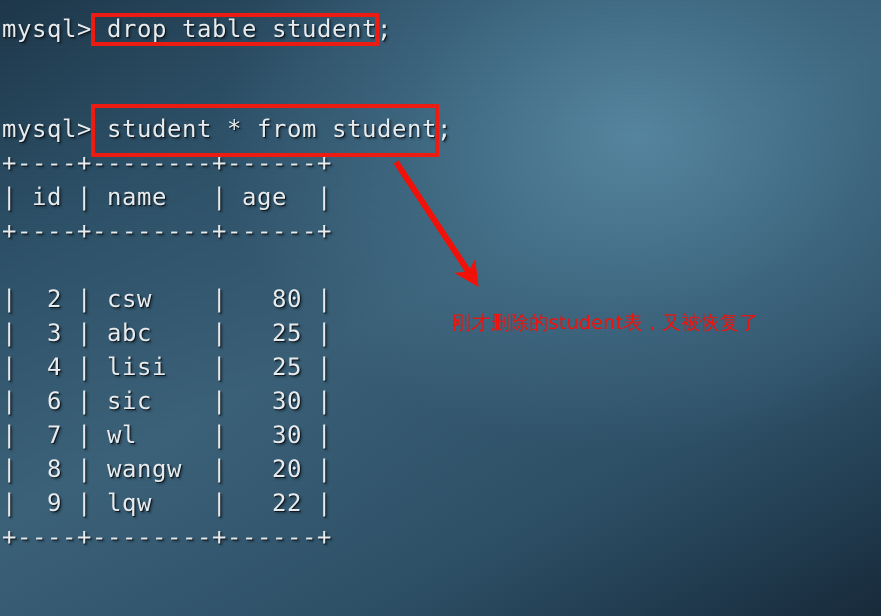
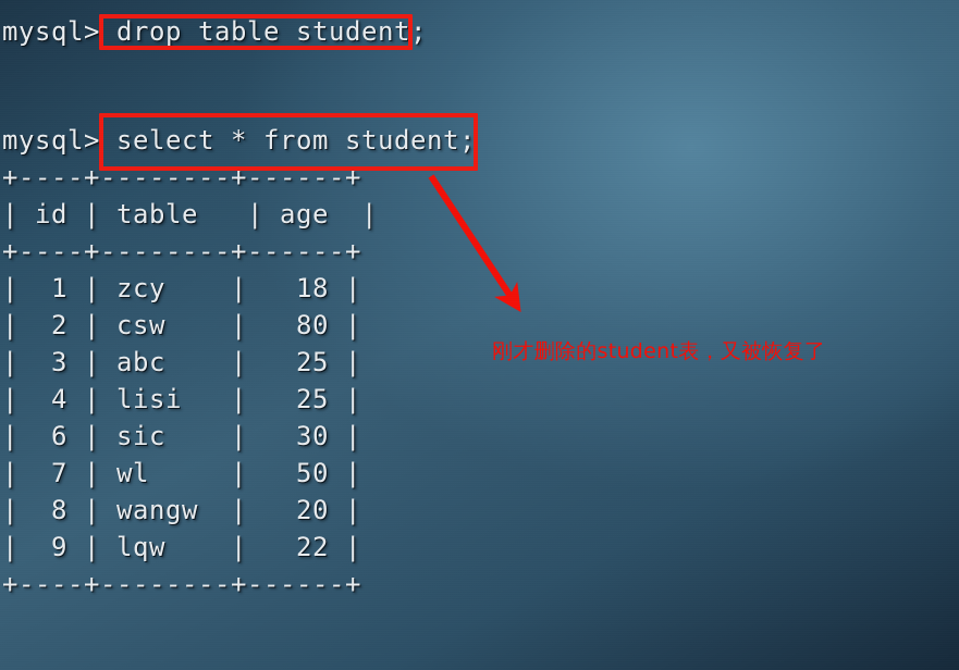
  mysql> drop table student;
- mysql> student * from student;
+ mysql> select * from student;
  +----+--------+------+
- | id | name | age |
+ | id | table | age |
  +----+--------+------+
+ | 1 | zcy | 18 |
  | 2 | csw | 80 |
  | 3 | abc | 25 |
  | 4 | lisi | 25 |
  | 6 | sic | 30 |
- | 7 | wl | 30 |
+ | 7 | wl | 50 |
  | 8 | wangw | 20 |
  | 9 | lqw | 22 |
  +----+--------+------+
  刚才删除的student表，又被恢复了
